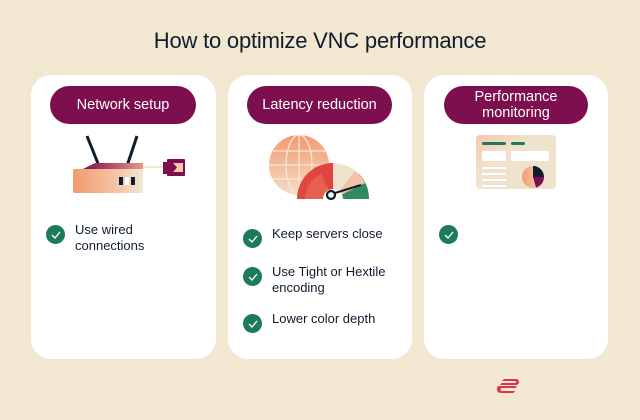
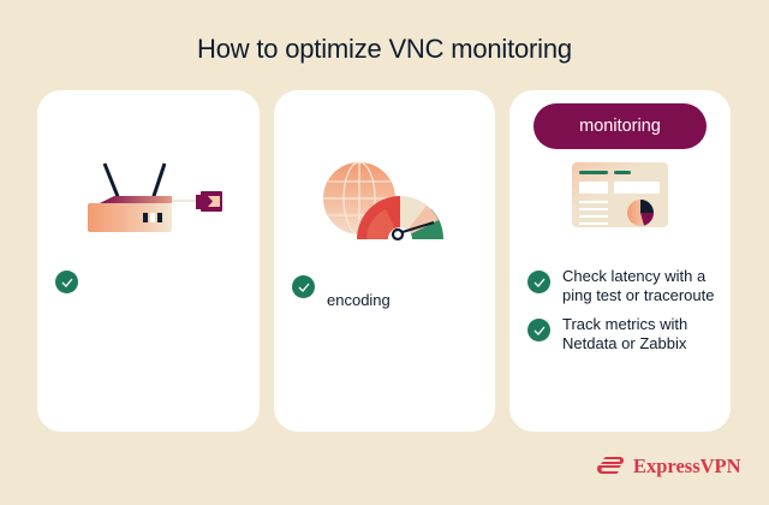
- How to optimize VNC performance
+ How to optimize VNC monitoring
- Network setup
- Use wired
- connections
- Latency reduction
- Keep servers close
- Use Tight or Hextile
  encoding
- Lower color depth
- Performance
  monitoring
+ Check latency with a
+ ping test or traceroute
+ Track metrics with
+ Netdata or Zabbix
+ ExpressVPN
